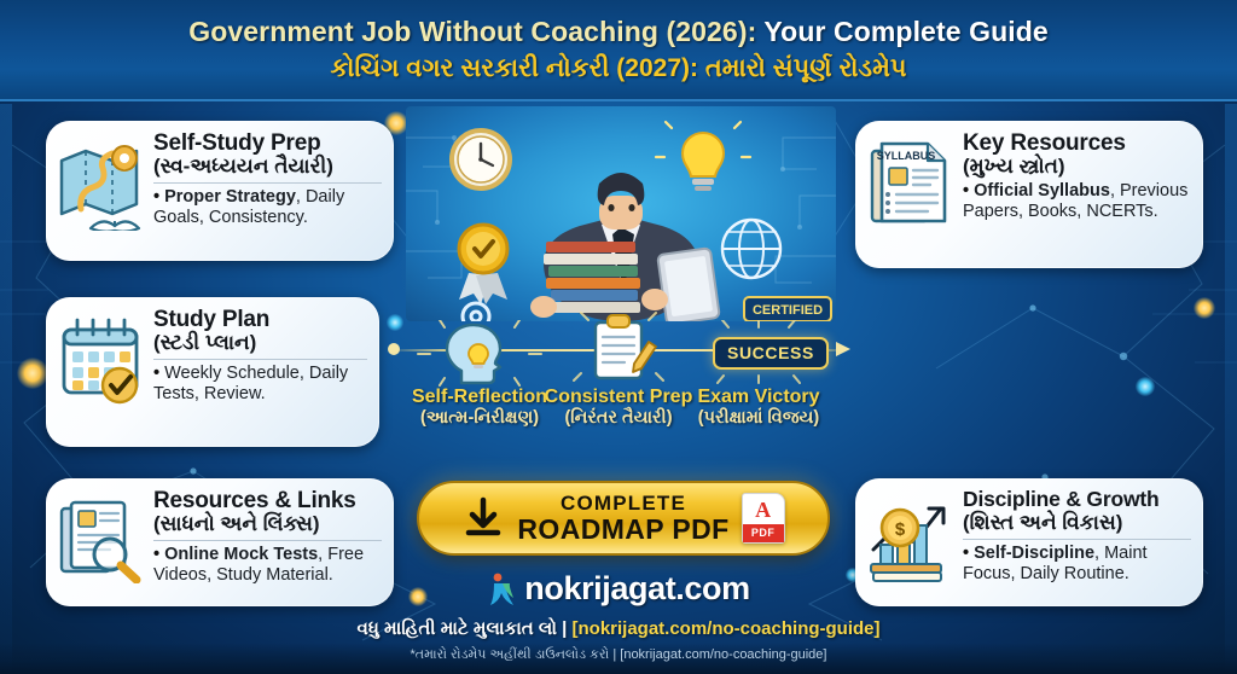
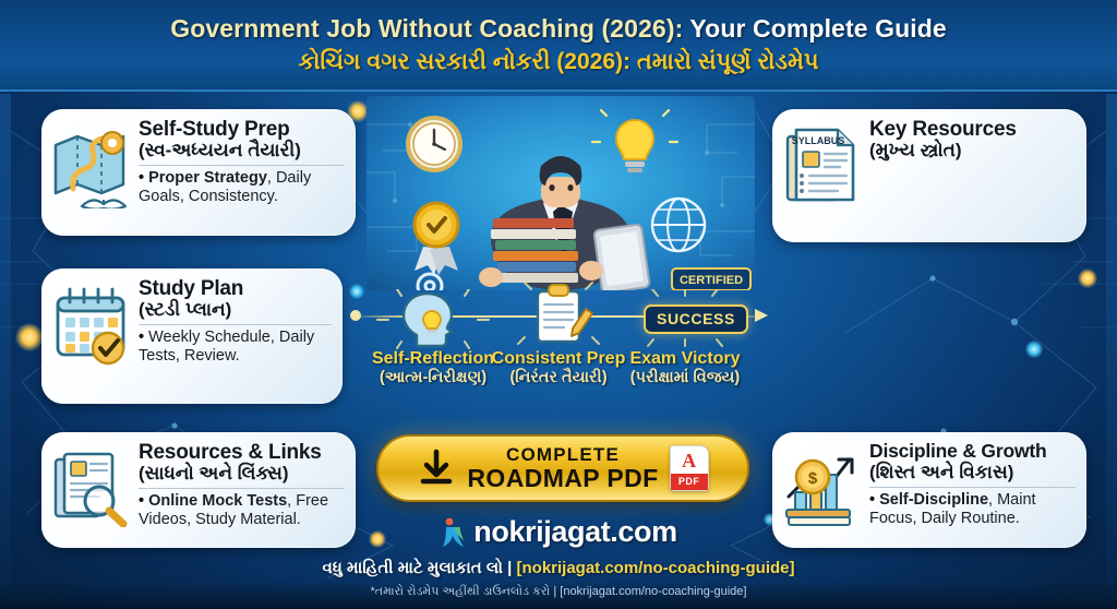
  Government Job Without Coaching (2026): Your Complete Guide
- કોચિંગ વગર સરકારી નોકરી (2027): તમારો સંપૂર્ણ રોડમેપ
+ કોચિંગ વગર સરકારી નોકરી (2026): તમારો સંપૂર્ણ રોડમેપ
  CERTIFIED
  Self-Study Prep
  (સ્વ-અધ્યયન તૈયારી)
  • Proper Strategy, Daily Goals, Consistency.
  Study Plan
  (સ્ટડી પ્લાન)
  • Weekly Schedule, Daily Tests, Review.
  Resources & Links
  (સાધનો અને લિંક્સ)
  • Online Mock Tests, Free Videos, Study Material.
  SYLLABUS
  Key Resources
  (મુખ્ય સ્ત્રોત)
- • Official Syllabus, Previous Papers, Books, NCERTs.
  $
  Discipline & Growth
  (શિસ્ત અને વિકાસ)
  • Self-Discipline, Maint Focus, Daily Routine.
  Self-Reflection
  (આત્મ-નિરીક્ષણ)
  Consistent Prep
  (નિરંતર તૈયારી)
  SUCCESS
  Exam Victory
  (પરીક્ષામાં વિજય)
  COMPLETE
  ROADMAP PDF
  A
  PDF
  nokrijagat.com
  વધુ માહિતી માટે મુલાકાત લો | [nokrijagat.com/no-coaching-guide]
  *તમારો રોડમેપ અહીંથી ડાઉનલોડ કરો | [nokrijagat.com/no-coaching-guide]
